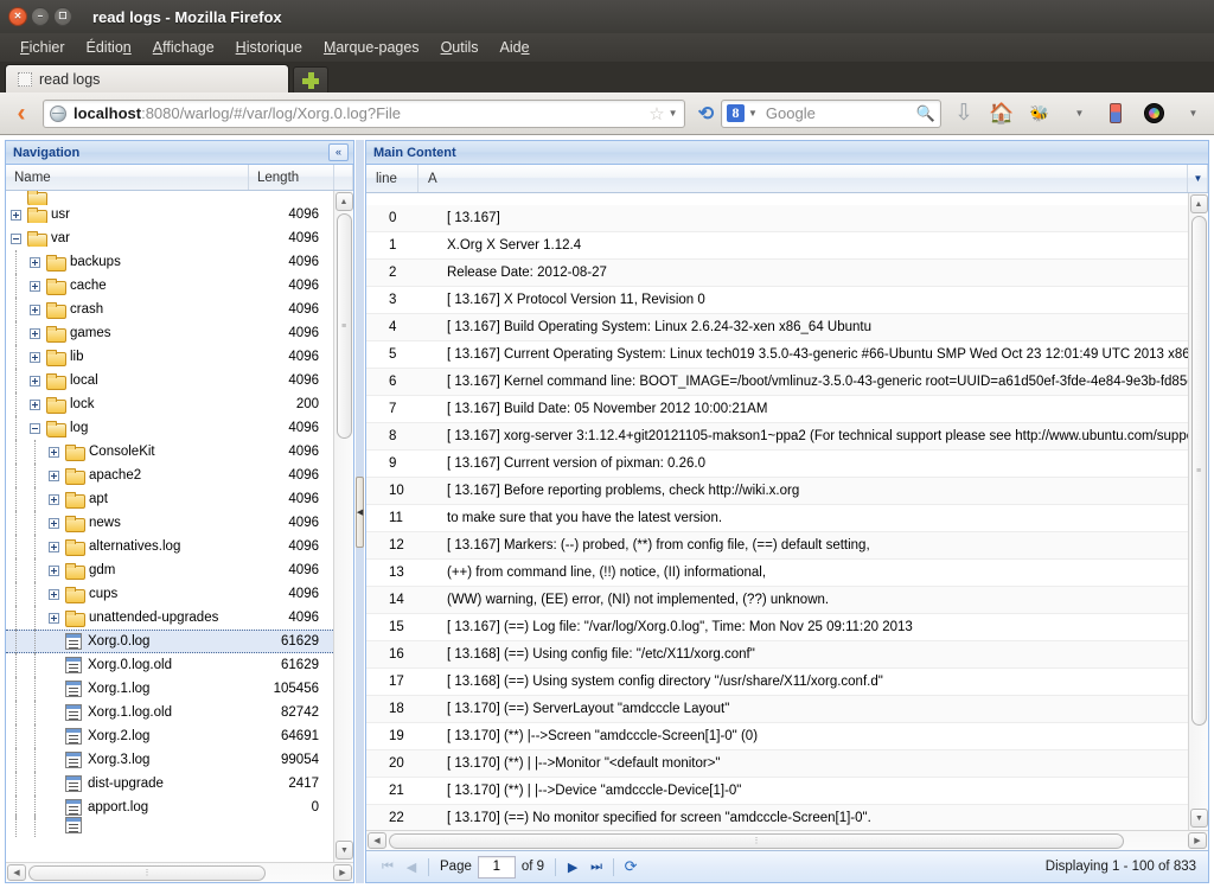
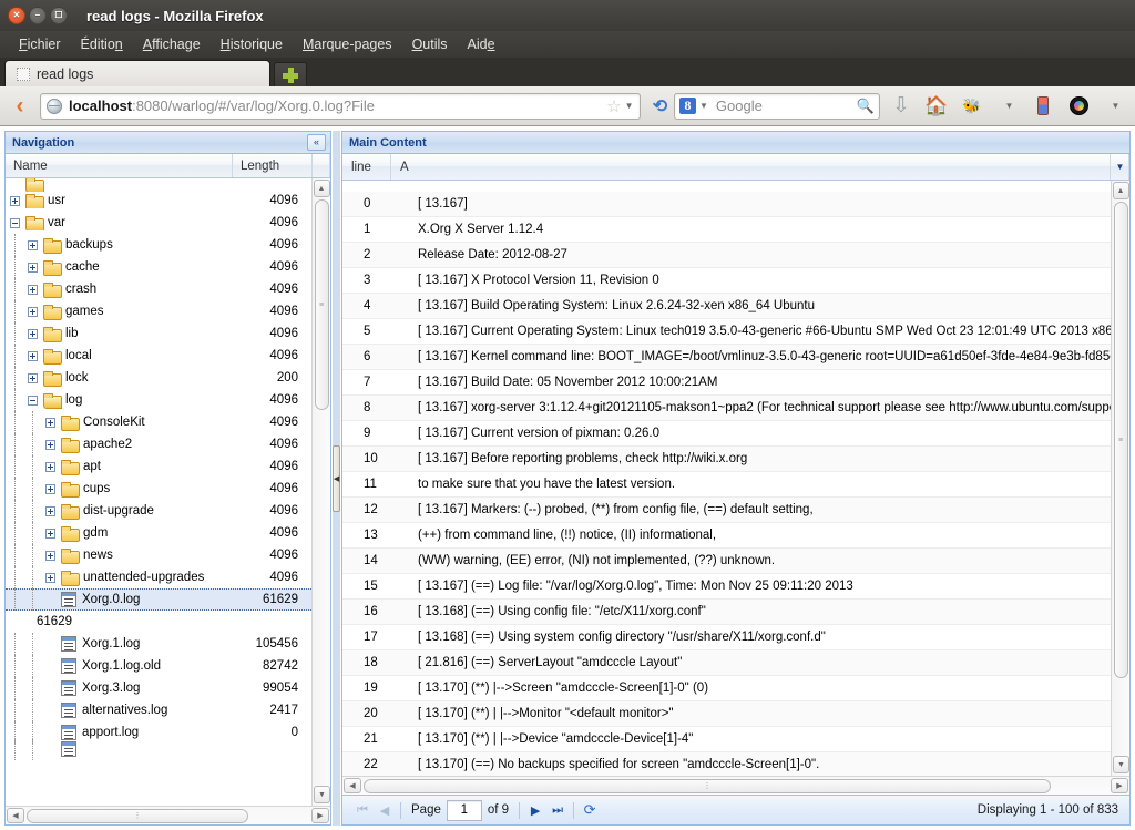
  ✕
  –
  ☐
  read logs - Mozilla Firefox
  Fichier
  Édition
  Affichage
  Historique
  Marque-pages
  Outils
  Aide
  read logs
  ‹
  localhost:8080/warlog/#/var/log/Xorg.0.log?File
  ☆
  ▼
  8
  ▼
  Google
  🔍
  ⇩
  🏠
  🐝
  ▼
  ▼
  Navigation
  «
  Name
  Length
  usr
  4096
  var
  4096
  backups
  4096
  cache
  4096
  crash
  4096
  games
  4096
  lib
  4096
  local
  4096
  lock
  200
  log
  4096
  ConsoleKit
  4096
  apache2
  4096
  apt
  4096
- news
+ cups
  4096
- alternatives.log
+ dist-upgrade
  4096
  gdm
  4096
- cups
+ news
  4096
  unattended-upgrades
  4096
  Xorg.0.log
  61629
- Xorg.0.log.old
  61629
  Xorg.1.log
  105456
  Xorg.1.log.old
  82742
- Xorg.2.log
- 64691
  Xorg.3.log
  99054
- dist-upgrade
+ alternatives.log
  2417
  apport.log
  0
  Main Content
  line
  A
  ▼
  0
  [ 13.167]
  1
  X.Org X Server 1.12.4
  2
  Release Date: 2012-08-27
  3
  [ 13.167] X Protocol Version 11, Revision 0
  4
  [ 13.167] Build Operating System: Linux 2.6.24-32-xen x86_64 Ubuntu
  5
  [ 13.167] Current Operating System: Linux tech019 3.5.0-43-generic #66-Ubuntu SMP Wed Oct 23 12:01:49 UTC 2013 x86
  6
  [ 13.167] Kernel command line: BOOT_IMAGE=/boot/vmlinuz-3.5.0-43-generic root=UUID=a61d50ef-3fde-4e84-9e3b-fd85
  7
  [ 13.167] Build Date: 05 November 2012 10:00:21AM
  8
  [ 13.167] xorg-server 3:1.12.4+git20121105-makson1~ppa2 (For technical support please see http://www.ubuntu.com/supp
  9
  [ 13.167] Current version of pixman: 0.26.0
  10
  [ 13.167] Before reporting problems, check http://wiki.x.org
  11
  to make sure that you have the latest version.
  12
  [ 13.167] Markers: (--) probed, (**) from config file, (==) default setting,
  13
  (++) from command line, (!!) notice, (II) informational,
  14
  (WW) warning, (EE) error, (NI) not implemented, (??) unknown.
  15
  [ 13.167] (==) Log file: "/var/log/Xorg.0.log", Time: Mon Nov 25 09:11:20 2013
  16
  [ 13.168] (==) Using config file: "/etc/X11/xorg.conf"
  17
  [ 13.168] (==) Using system config directory "/usr/share/X11/xorg.conf.d"
  18
- [ 13.170] (==) ServerLayout "amdcccle Layout"
+ [ 21.816] (==) ServerLayout "amdcccle Layout"
  19
  [ 13.170] (**) |-->Screen "amdcccle-Screen[1]-0" (0)
  20
  [ 13.170] (**) | |-->Monitor "<default monitor>"
  21
- [ 13.170] (**) | |-->Device "amdcccle-Device[1]-0"
+ [ 13.170] (**) | |-->Device "amdcccle-Device[1]-4"
  22
- [ 13.170] (==) No monitor specified for screen "amdcccle-Screen[1]-0".
+ [ 13.170] (==) No backups specified for screen "amdcccle-Screen[1]-0".
  ⏮
  ◀
  Page
  1
  of 9
  ▶
  ⏭
  ⟳
  Displaying 1 - 100 of 833
